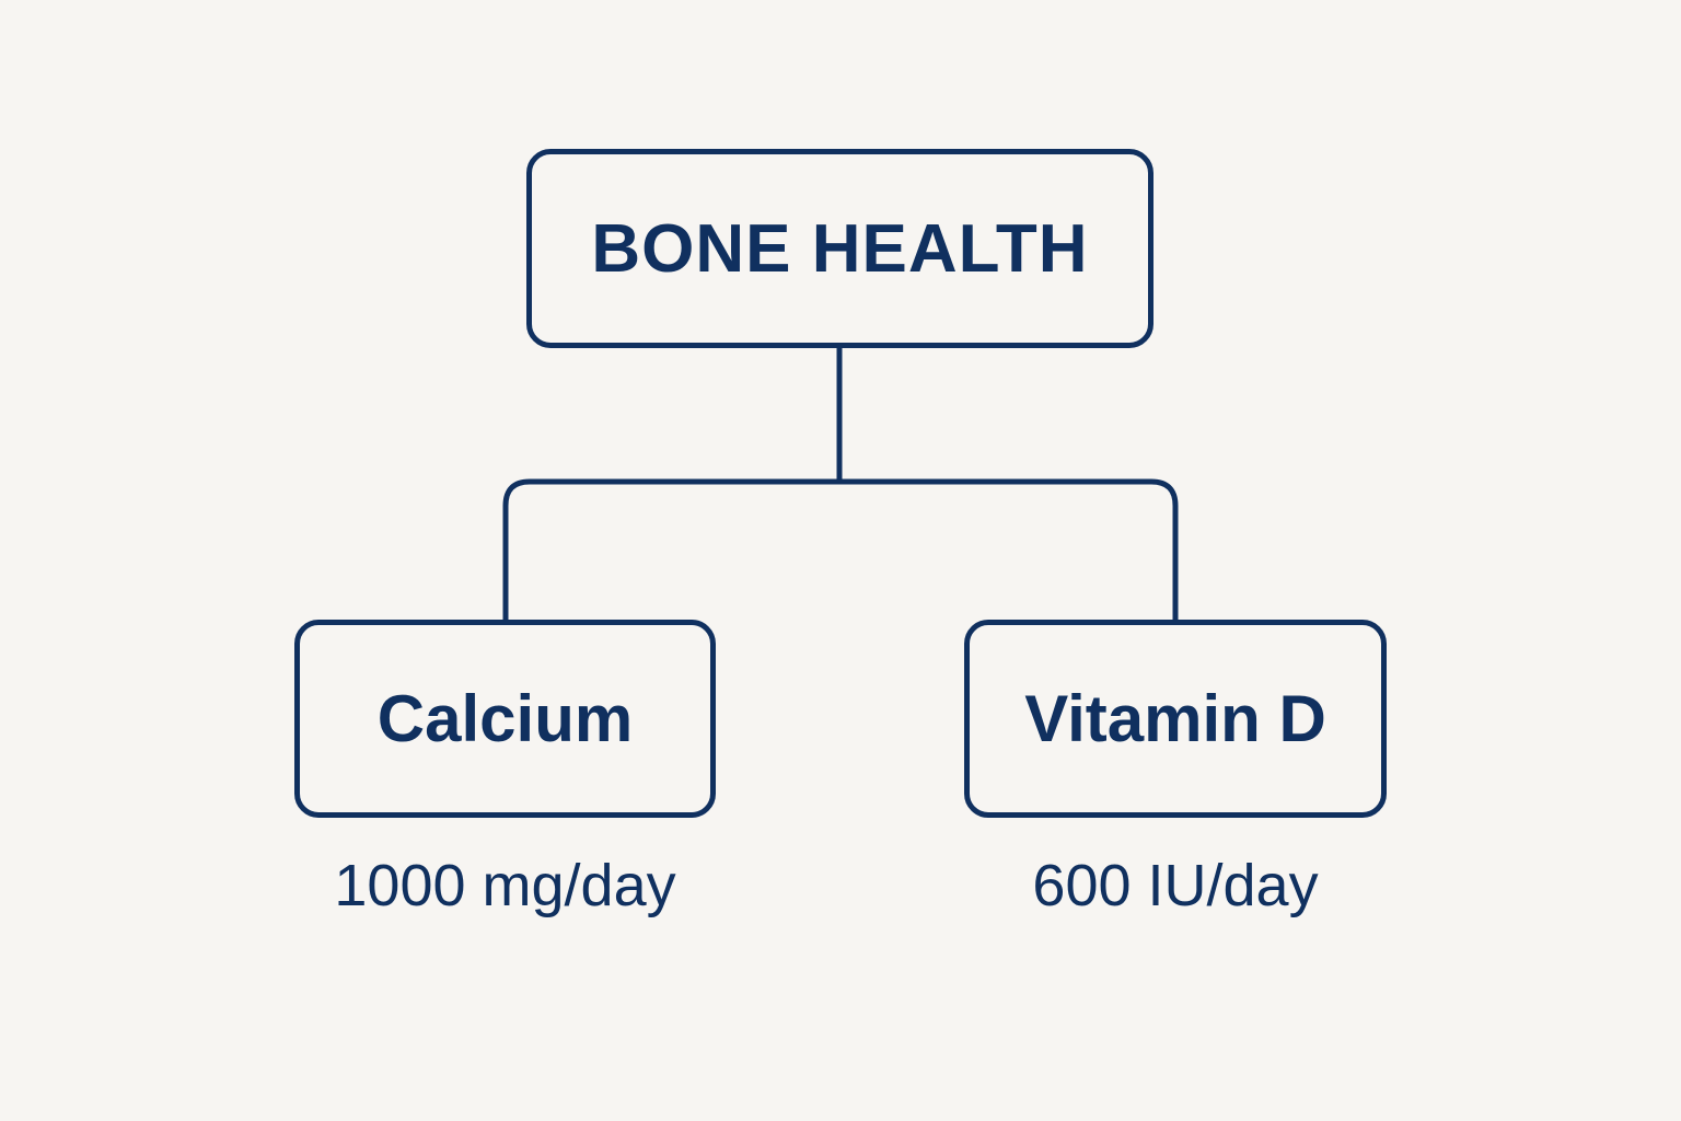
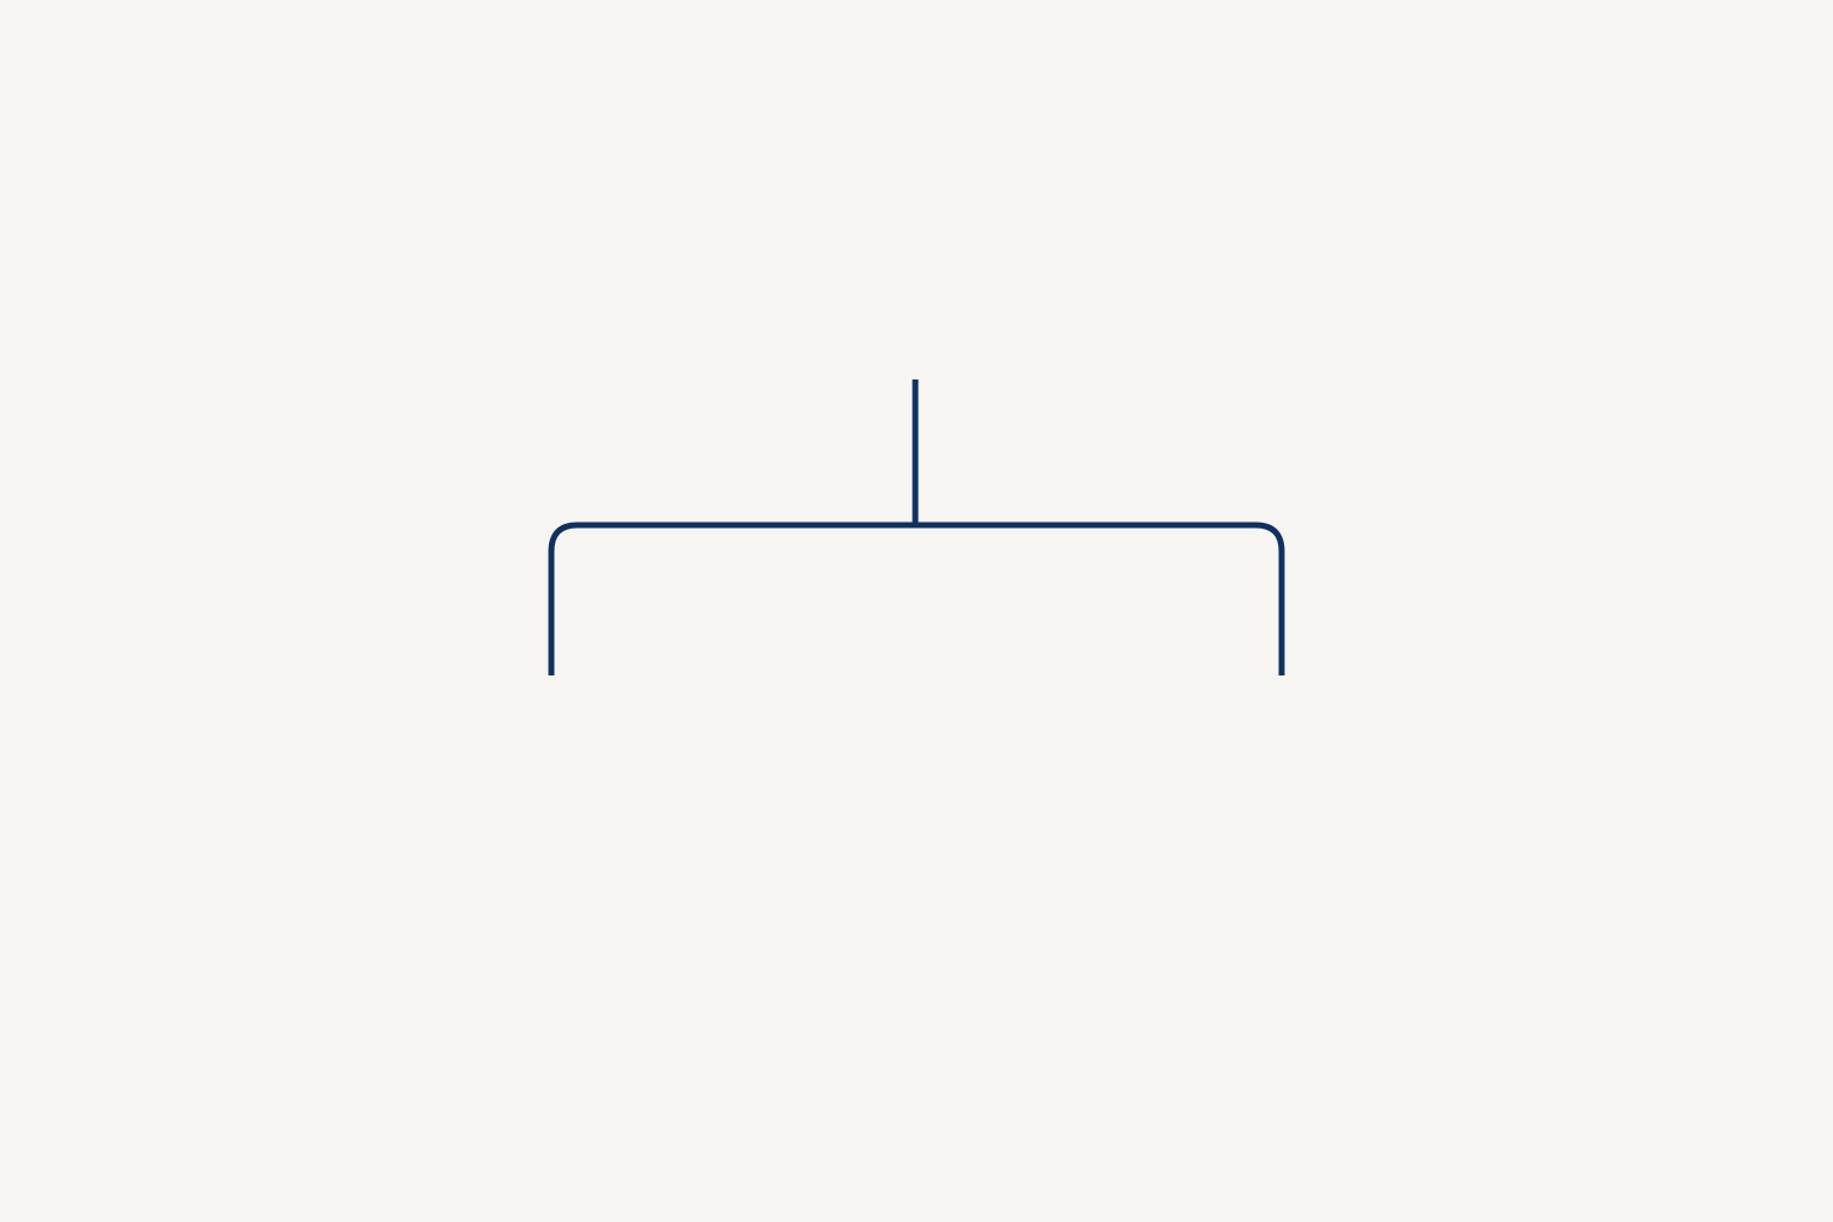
- BONE HEALTH
- Calcium
- Vitamin D
- 1000 mg/day
- 600 IU/day
